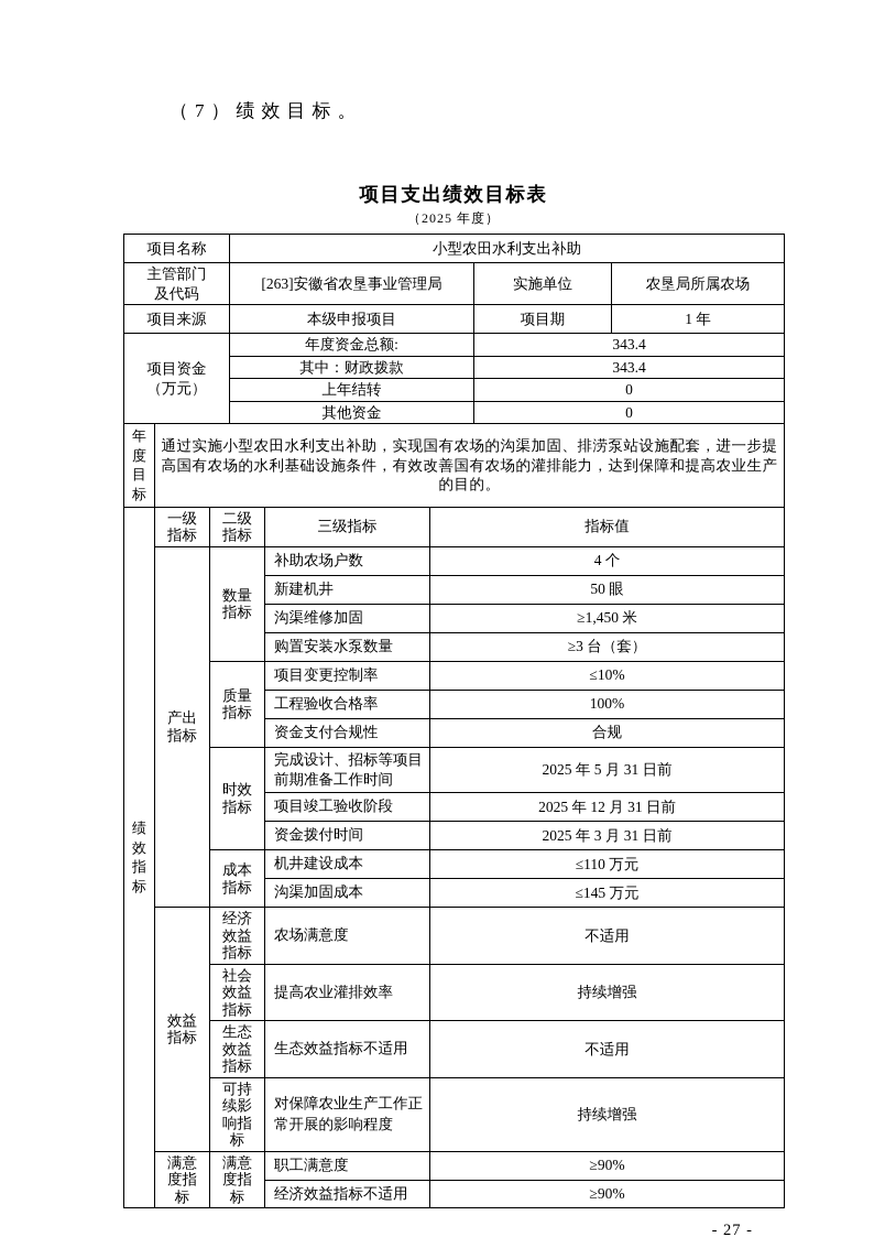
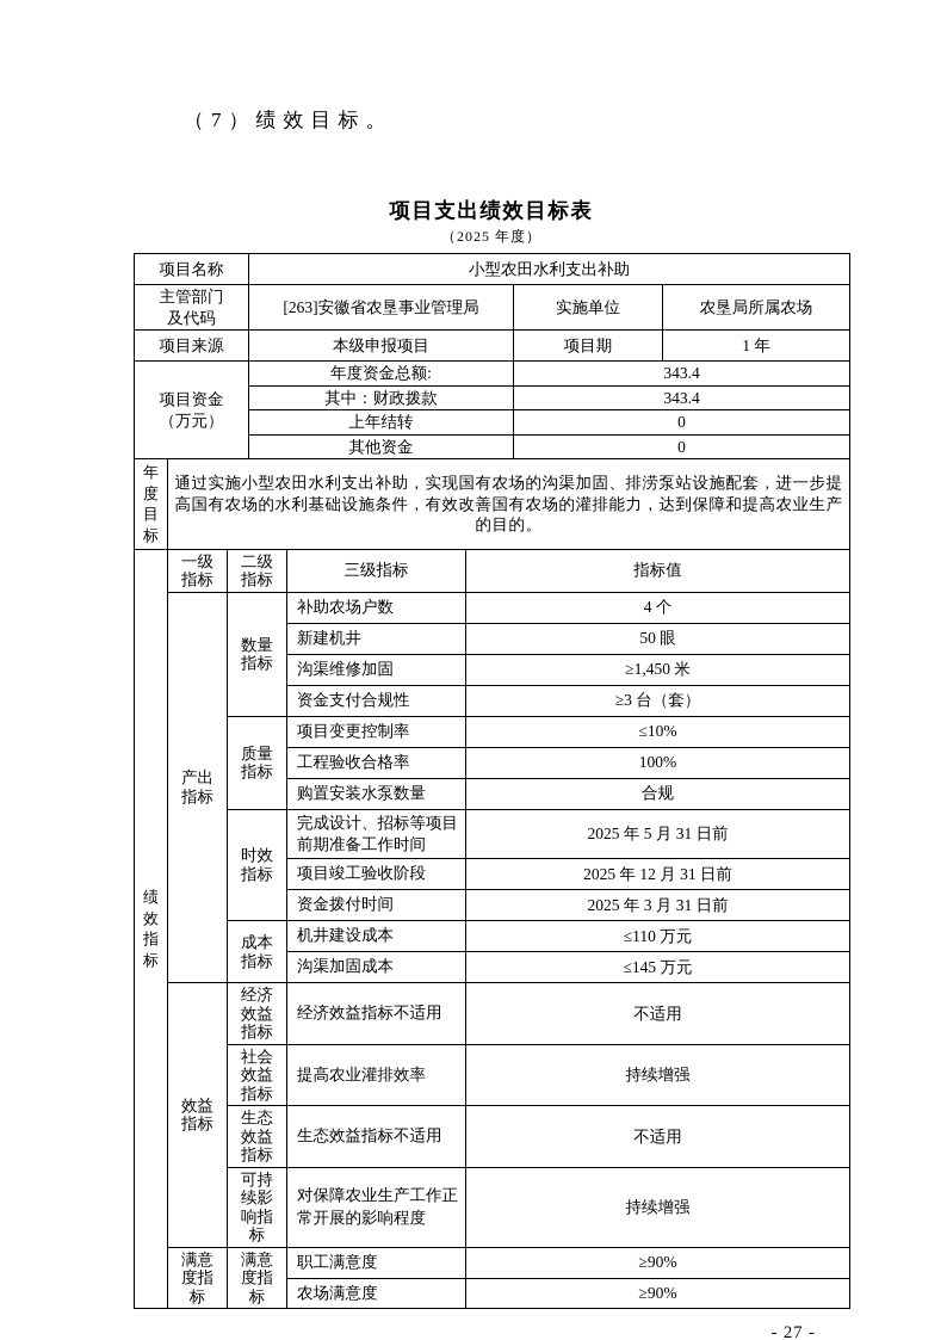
  （7）绩效目标。
  项目支出绩效目标表
  （2025 年度）
  项目名称	小型农田水利支出补助
  主管部门及代码	[263]安徽省农垦事业管理局	实施单位	农垦局所属农场
  项目来源	本级申报项目	项目期	1 年
  项目资金（万元）	年度资金总额:	343.4
  其中：财政拨款	343.4
  上年结转	0
  其他资金	0
  年度目标	通过实施小型农田水利支出补助，实现国有农场的沟渠加固、排涝泵站设施配套，进一步提高国有农场的水利基础设施条件，有效改善国有农场的灌排能力，达到保障和提高农业生产的目的。
  绩效指标	一级指标	二级指标	三级指标	指标值
  产出指标	数量指标	补助农场户数	4 个
  新建机井	50 眼
  沟渠维修加固	≥1,450 米
- 购置安装水泵数量	≥3 台（套）
+ 资金支付合规性	≥3 台（套）
  质量指标	项目变更控制率	≤10%
  工程验收合格率	100%
- 资金支付合规性	合规
+ 购置安装水泵数量	合规
  时效指标	完成设计、招标等项目前期准备工作时间	2025 年 5 月 31 日前
  项目竣工验收阶段	2025 年 12 月 31 日前
  资金拨付时间	2025 年 3 月 31 日前
  成本指标	机井建设成本	≤110 万元
  沟渠加固成本	≤145 万元
- 效益指标	经济效益指标	农场满意度	不适用
+ 效益指标	经济效益指标	经济效益指标不适用	不适用
  社会效益指标	提高农业灌排效率	持续增强
  生态效益指标	生态效益指标不适用	不适用
  可持续影响指标	对保障农业生产工作正常开展的影响程度	持续增强
  满意度指标	满意度指标	职工满意度	≥90%
- 经济效益指标不适用	≥90%
+ 农场满意度	≥90%
  - 27 -
